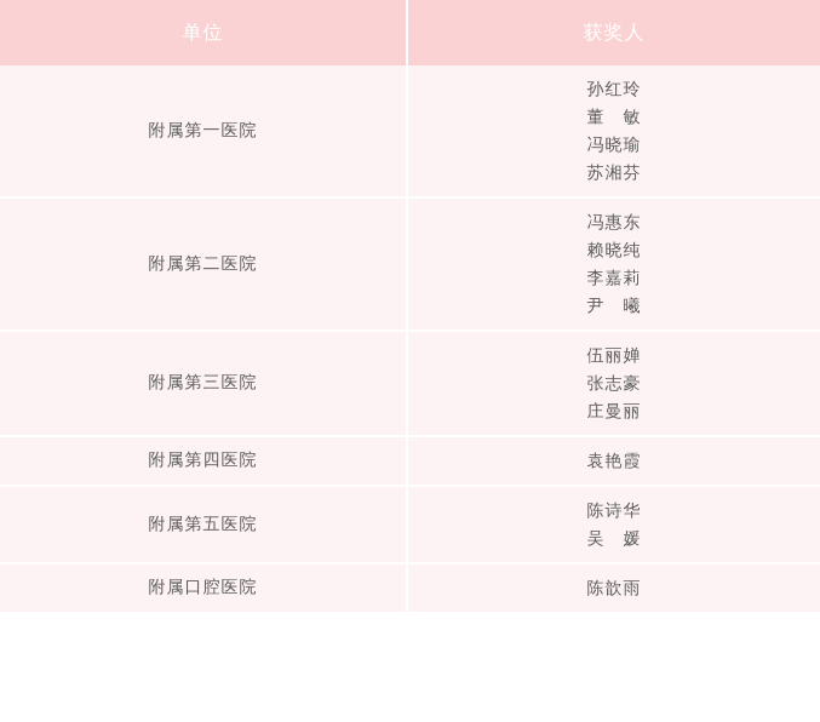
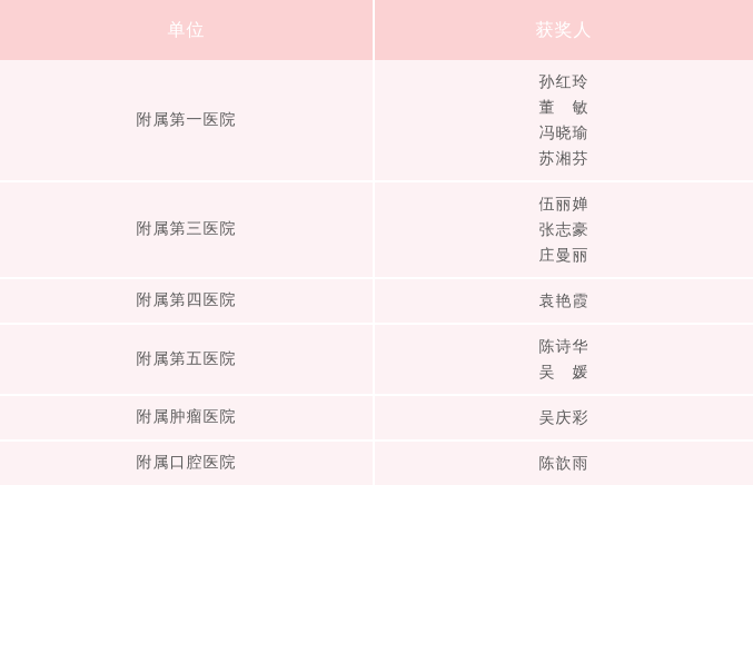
  单位	获奖人
  附属第一医院	孙红玲 董 敏 冯晓瑜 苏湘芬
- 附属第二医院	冯惠东 赖晓纯 李嘉莉 尹 曦
  附属第三医院	伍丽婵 张志豪 庄曼丽
  附属第四医院	袁艳霞
  附属第五医院	陈诗华 吴 媛
+ 附属肿瘤医院	吴庆彩
  附属口腔医院	陈歆雨
